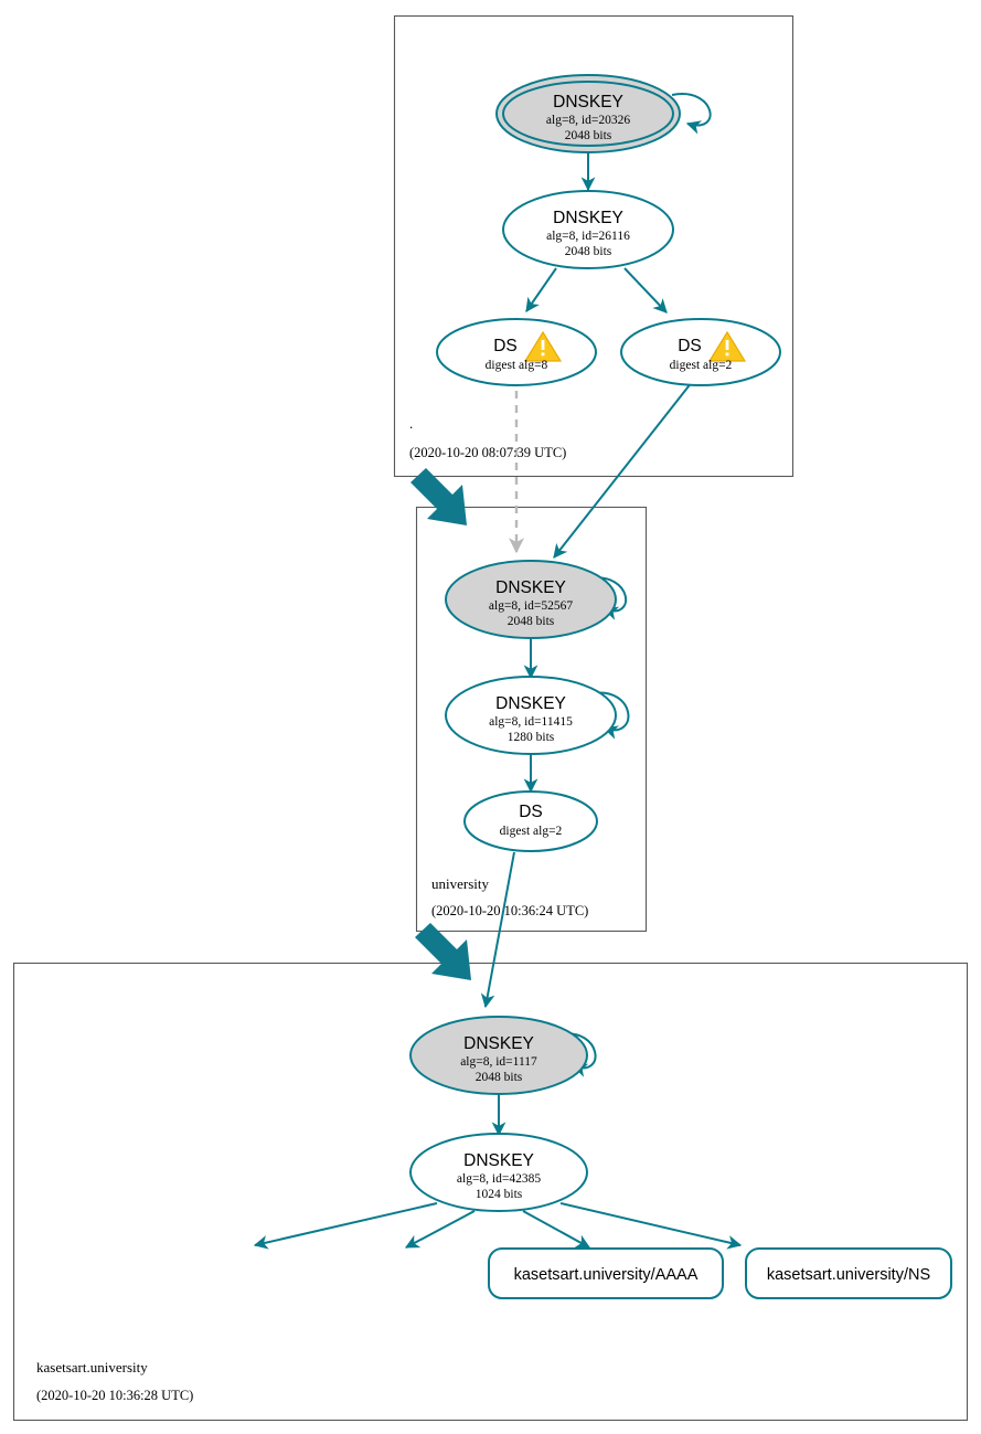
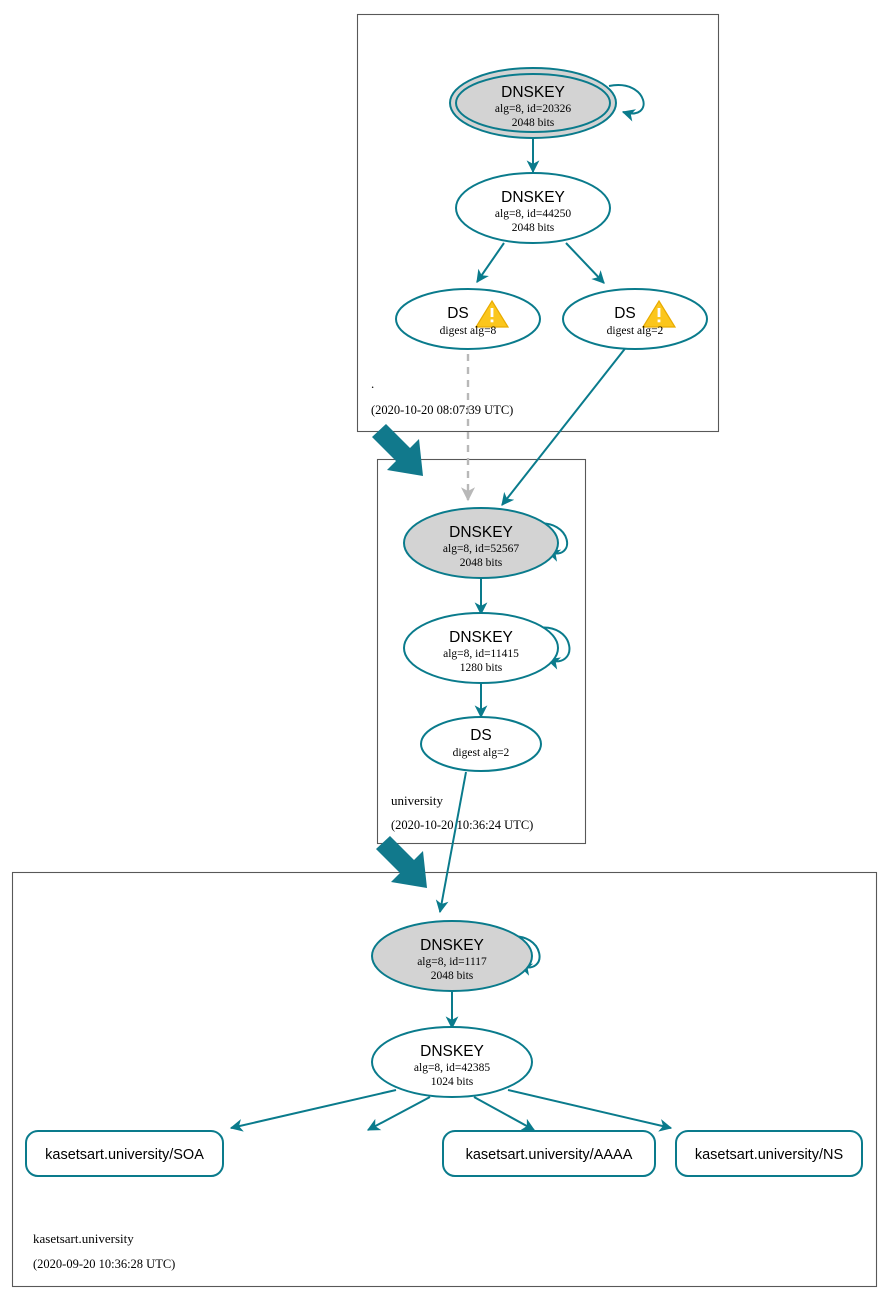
  DNSKEY
  alg=8, id=20326
  2048 bits
  DNSKEY
- alg=8, id=26116
+ alg=8, id=44250
  2048 bits
  DS
  digest alg=8
  DS
  digest alg=2
  .
  (2020-10-20 08:07:39 UTC)
  DNSKEY
  alg=8, id=52567
  2048 bits
  DNSKEY
  alg=8, id=11415
  1280 bits
  DS
  digest alg=2
  university
  (2020-10-20 10:36:24 UTC)
  DNSKEY
  alg=8, id=1117
  2048 bits
  DNSKEY
  alg=8, id=42385
  1024 bits
+ kasetsart.university/SOA
  kasetsart.university/AAAA
  kasetsart.university/NS
  kasetsart.university
- (2020-10-20 10:36:28 UTC)
+ (2020-09-20 10:36:28 UTC)
